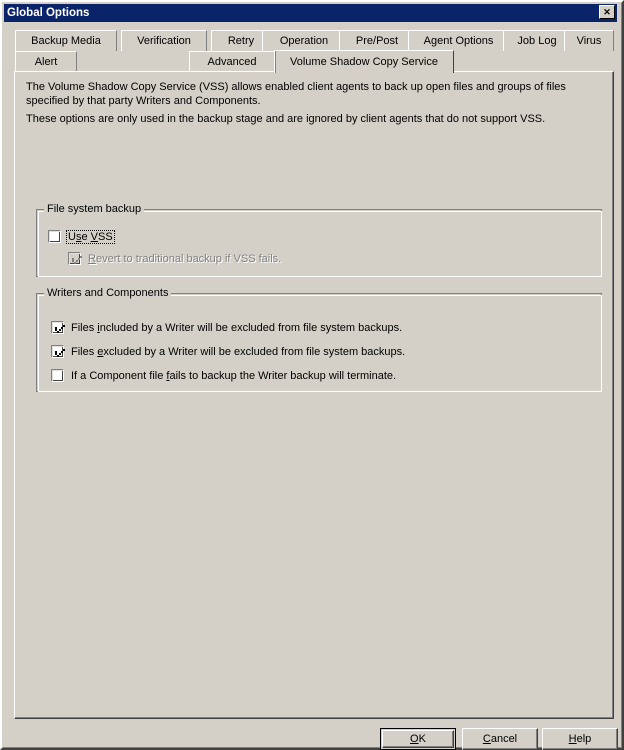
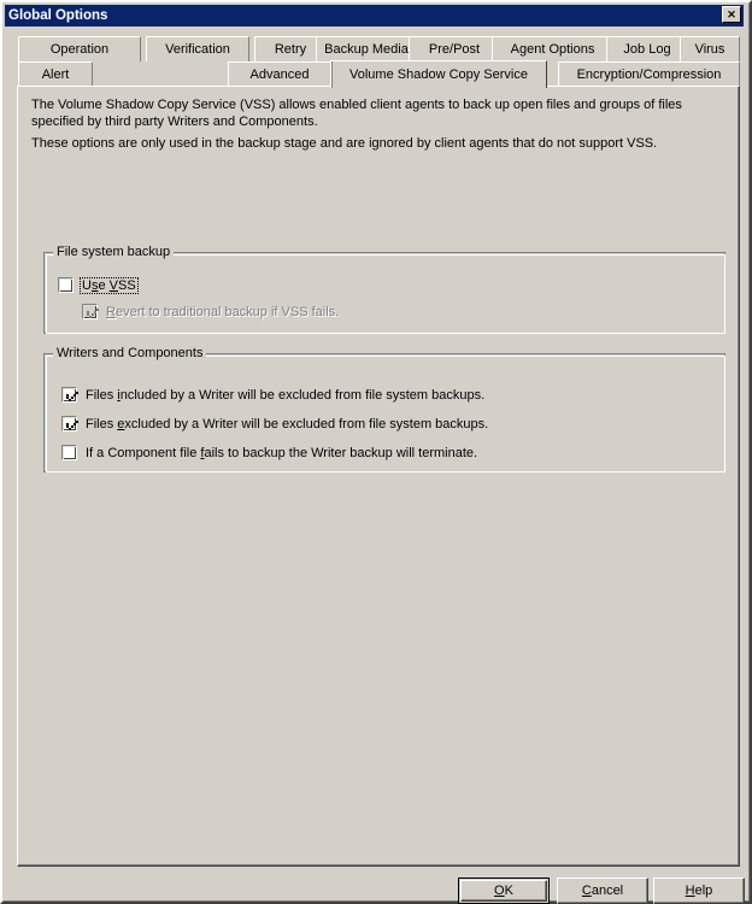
  Global Options
  ✕
- Backup Media
+ Operation
  Verification
  Retry
- Operation
+ Backup Media
  Pre/Post
  Agent Options
  Job Log
  Virus
  Alert
  Advanced
  Volume Shadow Copy Service
+ Encryption/Compression
- The Volume Shadow Copy Service (VSS) allows enabled client agents to back up open files and groups of files specified by that party Writers and Components.
+ The Volume Shadow Copy Service (VSS) allows enabled client agents to back up open files and groups of files specified by third party Writers and Components.
  These options are only used in the backup stage and are ignored by client agents that do not support VSS.
  File system backup
  Use VSS
  Revert to traditional backup if VSS fails.
  Writers and Components
  Files included by a Writer will be excluded from file system backups.
  Files excluded by a Writer will be excluded from file system backups.
  If a Component file fails to backup the Writer backup will terminate.
  OK
  Cancel
  Help
